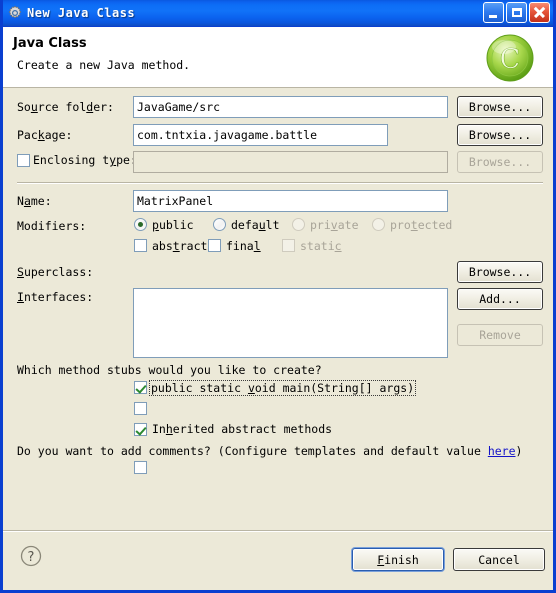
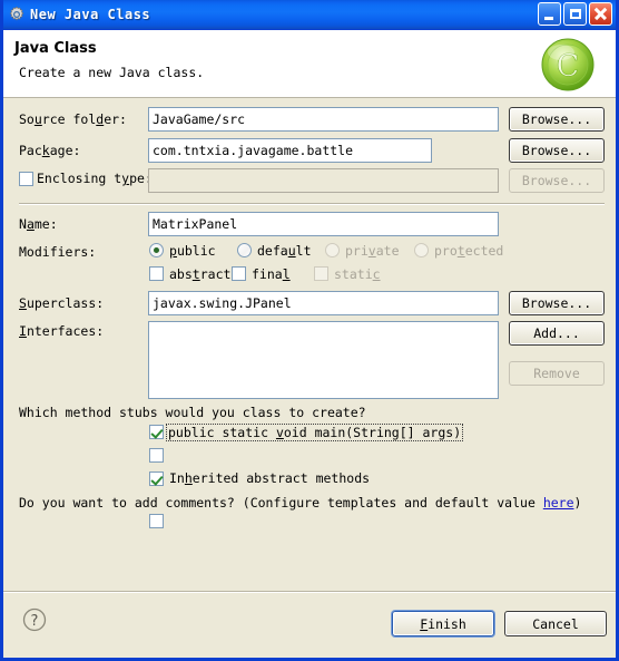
  New Java Class
  Java Class
- Create a new Java method.
+ Create a new Java class.
  C
  Source folder:
  JavaGame/src
  Browse...
  Package:
  com.tntxia.javagame.battle
  Browse...
  Enclosing type
  Browse...
  Name:
  MatrixPanel
  Modifiers:
  public
  default
  private
  protected
  abstract
  final
  static
  Superclass:
+ javax.swing.JPanel
  Browse...
  Interfaces:
  Add...
  Remove
- Which method stubs would you like to create?
+ Which method stubs would you class to create?
  public static void main(String[] args)
  Inherited abstract methods
  Do you want to add comments? (Configure templates and default value here)
  ?
  F
  inish
  Cancel
